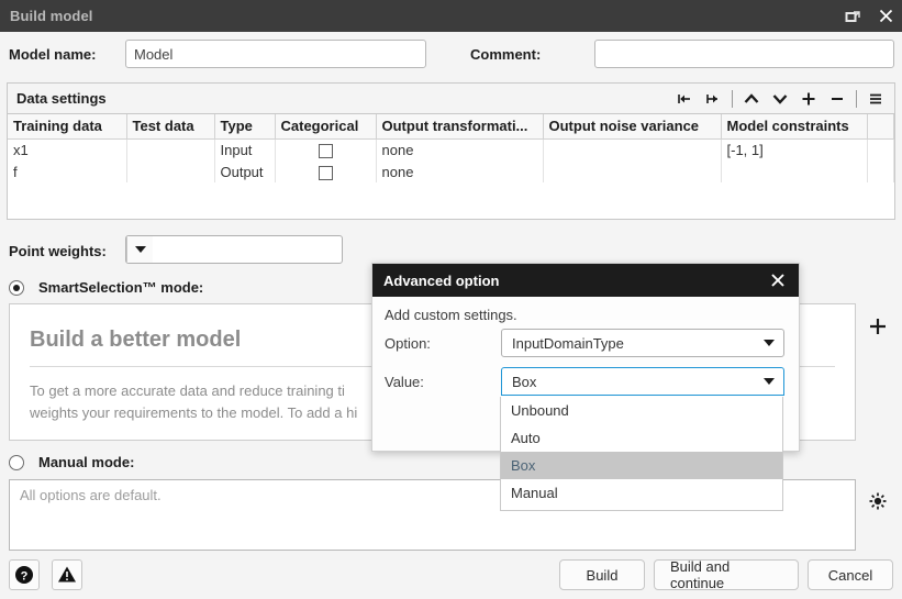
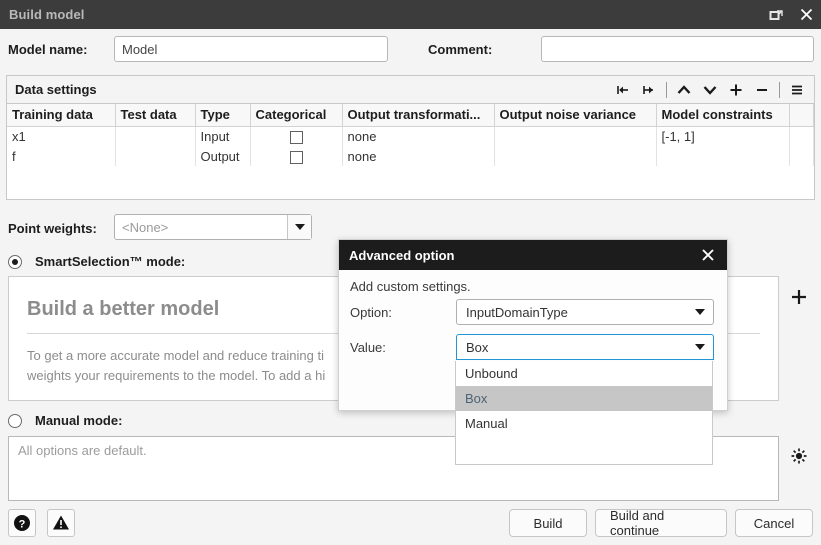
  Build model
  Model name:
  Model
  Comment:
  Data settings
  Training data	Test data	Type	Categorical	Output transformati...	Output noise variance	Model constraints
  x1		Input		none		[-1, 1]
  f		Output		none
  Point weights:
+ <None>
  SmartSelection™ mode:
  Build a better model
- To get a more accurate data and reduce training ti
+ To get a more accurate model and reduce training ti
  weights your requirements to the model. To add a hi
  Manual mode:
  All options are default.
  ?
  Build
  Build and continue
  Cancel
  Advanced option
  Add custom settings.
  Option:
  InputDomainType
  Value:
  Box
  Unbound
- Auto
  Box
  Manual
